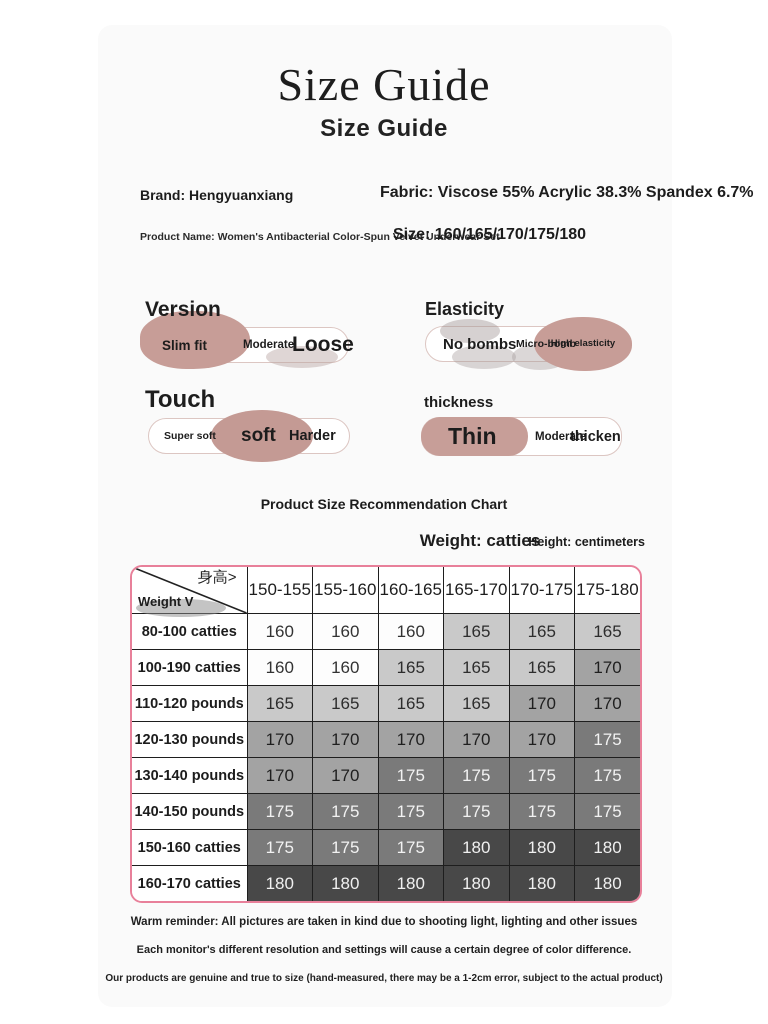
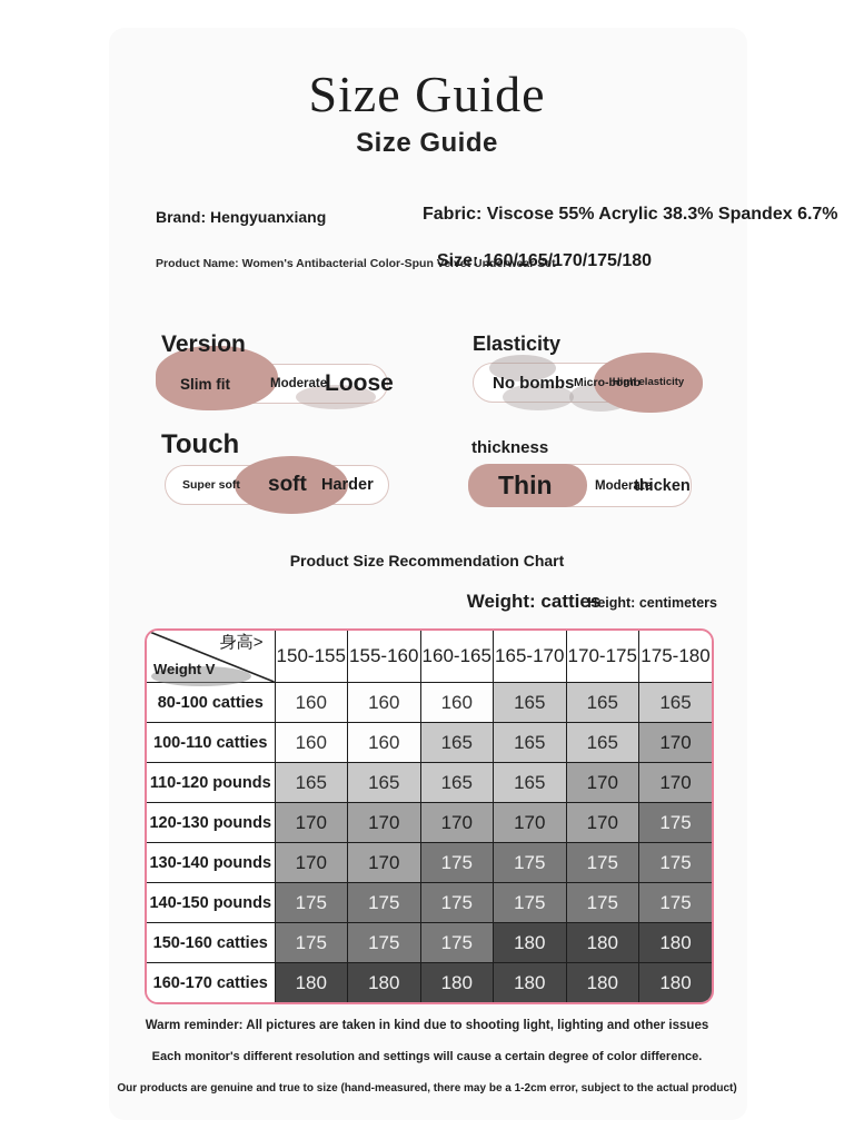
  Size Guide
  Size Guide
  Brand: Hengyuanxiang
  Fabric: Viscose 55% Acrylic 38.3% Spandex 6.7%
  Product Name: Women's Antibacterial Color-Spun Velvet Underwear Set
  Size: 160/165/170/175/180
  Version
  Slim fit
  Moderate
  Loose
  Elasticity
  No bombs
  Micro-bomb
  High elasticity
  Touch
  Super soft
  soft
  Harder
  thickness
  Thin
  Moderate
  thicken
  Product Size Recommendation Chart
  Weight: cattiesHeight: centimeters
  身高> Weight V	150-155	155-160	160-165	165-170	170-175	175-180
  80-100 catties	160	160	160	165	165	165
- 100-190 catties	160	160	165	165	165	170
+ 100-110 catties	160	160	165	165	165	170
  110-120 pounds	165	165	165	165	170	170
  120-130 pounds	170	170	170	170	170	175
  130-140 pounds	170	170	175	175	175	175
  140-150 pounds	175	175	175	175	175	175
  150-160 catties	175	175	175	180	180	180
  160-170 catties	180	180	180	180	180	180
  Warm reminder: All pictures are taken in kind due to shooting light, lighting and other issues
  Each monitor's different resolution and settings will cause a certain degree of color difference.
  Our products are genuine and true to size (hand-measured, there may be a 1-2cm error, subject to the actual product)
